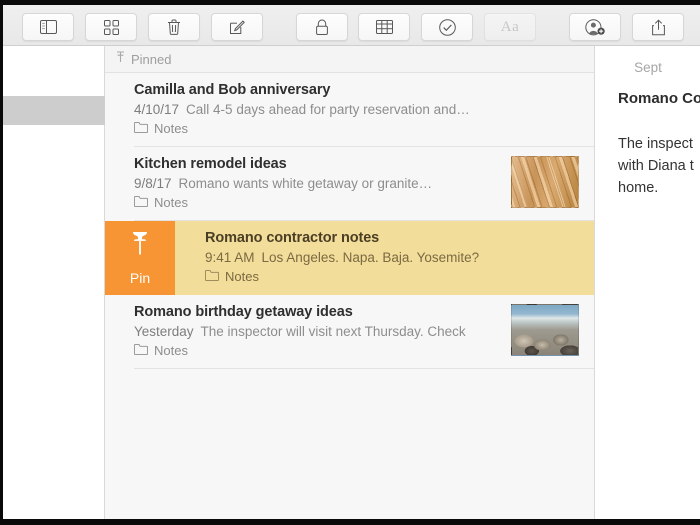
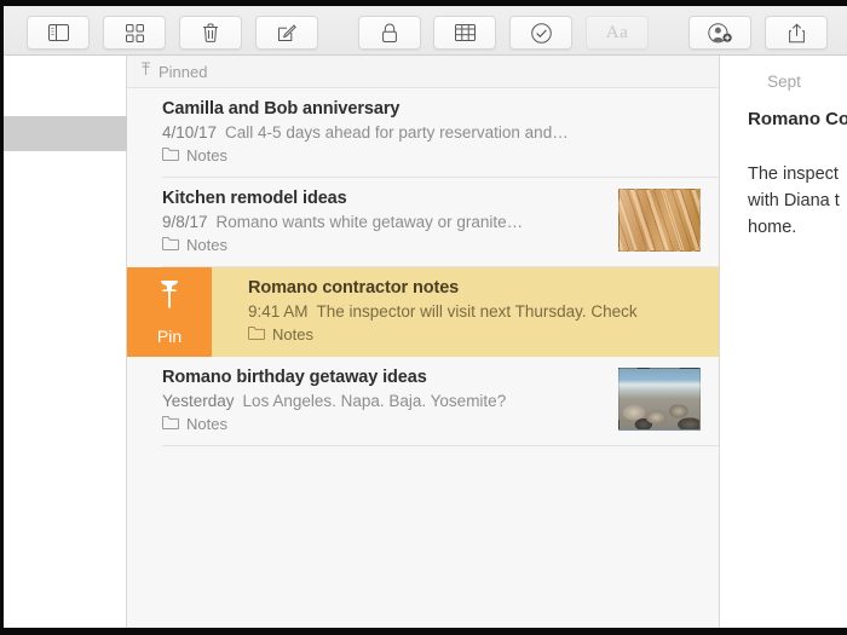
  Aa
  Pinned
  Camilla and Bob anniversary
  4/10/17 Call 4-5 days ahead for party reservation and…
  Notes
  Kitchen remodel ideas
  9/8/17 Romano wants white getaway or granite…
  Notes
  Pin
  Romano contractor notes
- 9:41 AM Los Angeles. Napa. Baja. Yosemite?
+ 9:41 AM The inspector will visit next Thursday. Check
  Notes
  Romano birthday getaway ideas
- Yesterday The inspector will visit next Thursday. Check
+ Yesterday Los Angeles. Napa. Baja. Yosemite?
  Notes
  Sept
  Romano Co
  The inspect
  with Diana t
  home.
